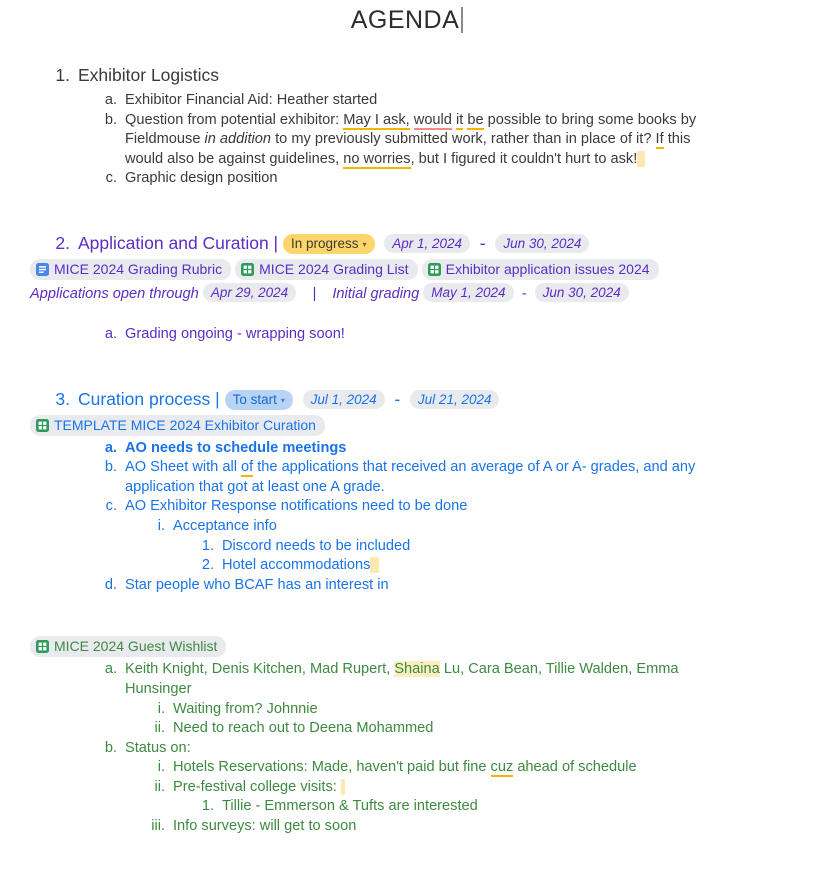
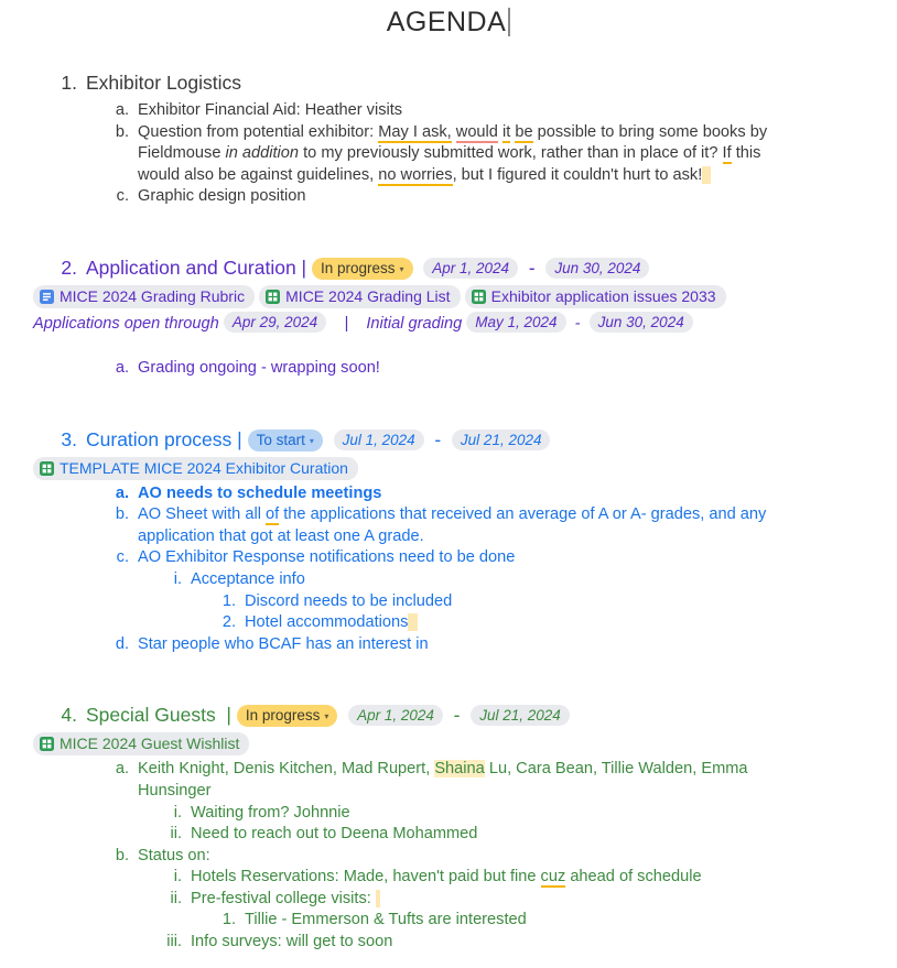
  AGENDA
  1.
  Exhibitor Logistics
  a.
- Exhibitor Financial Aid: Heather started
+ Exhibitor Financial Aid: Heather visits
  b.
  Question from potential exhibitor: May I ask, would it be possible to bring some books by Fieldmouse in addition to my previously submitted work, rather than in place of it? If this would also be against guidelines, no worries, but I figured it couldn't hurt to ask!
  c.
  Graphic design position
  2.
  Application and Curation | In progress ▾ Apr 1, 2024 - Jun 30, 2024
- MICE 2024 Grading Rubric MICE 2024 Grading List Exhibitor application issues 2024
+ MICE 2024 Grading Rubric MICE 2024 Grading List Exhibitor application issues 2033
  Applications open through Apr 29, 2024 | Initial grading May 1, 2024 - Jun 30, 2024
  a.
  Grading ongoing - wrapping soon!
  3.
  Curation process | To start ▾ Jul 1, 2024 - Jul 21, 2024
  TEMPLATE MICE 2024 Exhibitor Curation
  a.
  AO needs to schedule meetings
  b.
  AO Sheet with all of the applications that received an average of A or A- grades, and any application that got at least one A grade.
  c.
  AO Exhibitor Response notifications need to be done
  i.
  Acceptance info
  1.
  Discord needs to be included
  2.
  Hotel accommodations
  d.
  Star people who BCAF has an interest in
+ 4.
+ Special Guests | In progress ▾ Apr 1, 2024 - Jul 21, 2024
  MICE 2024 Guest Wishlist
  a.
  Keith Knight, Denis Kitchen, Mad Rupert, Shaina Lu, Cara Bean, Tillie Walden, Emma Hunsinger
  i.
  Waiting from? Johnnie
  ii.
  Need to reach out to Deena Mohammed
  b.
  Status on:
  i.
  Hotels Reservations: Made, haven't paid but fine cuz ahead of schedule
  ii.
  Pre-festival college visits:
  1.
  Tillie - Emmerson & Tufts are interested
  iii.
  Info surveys: will get to soon
